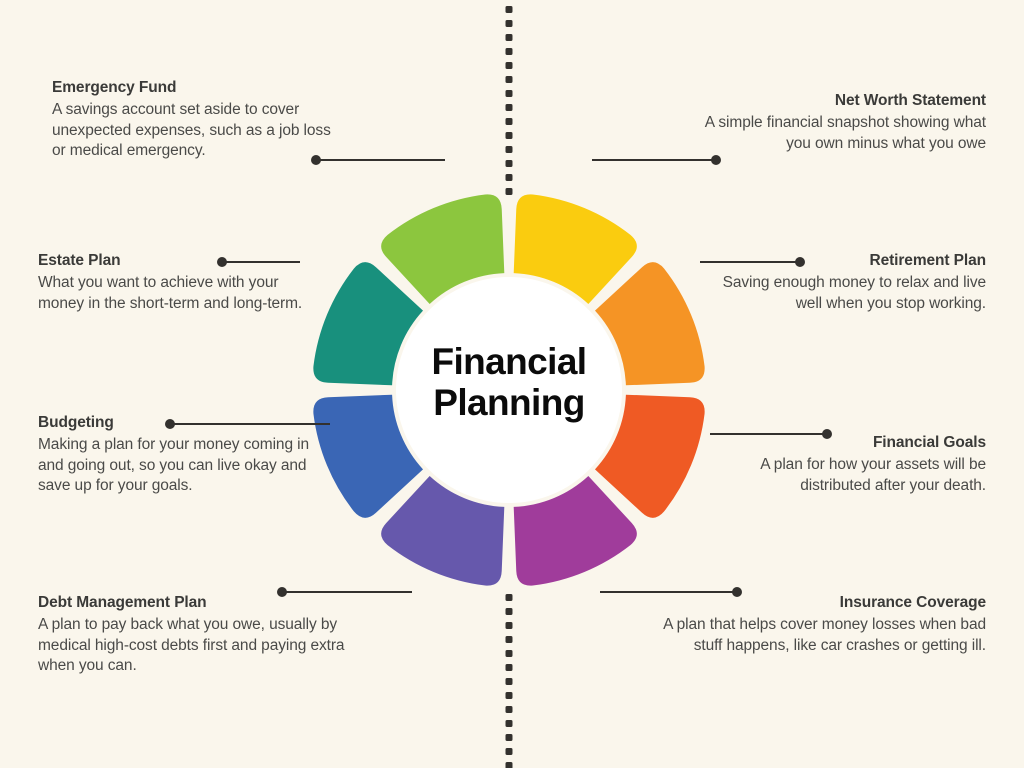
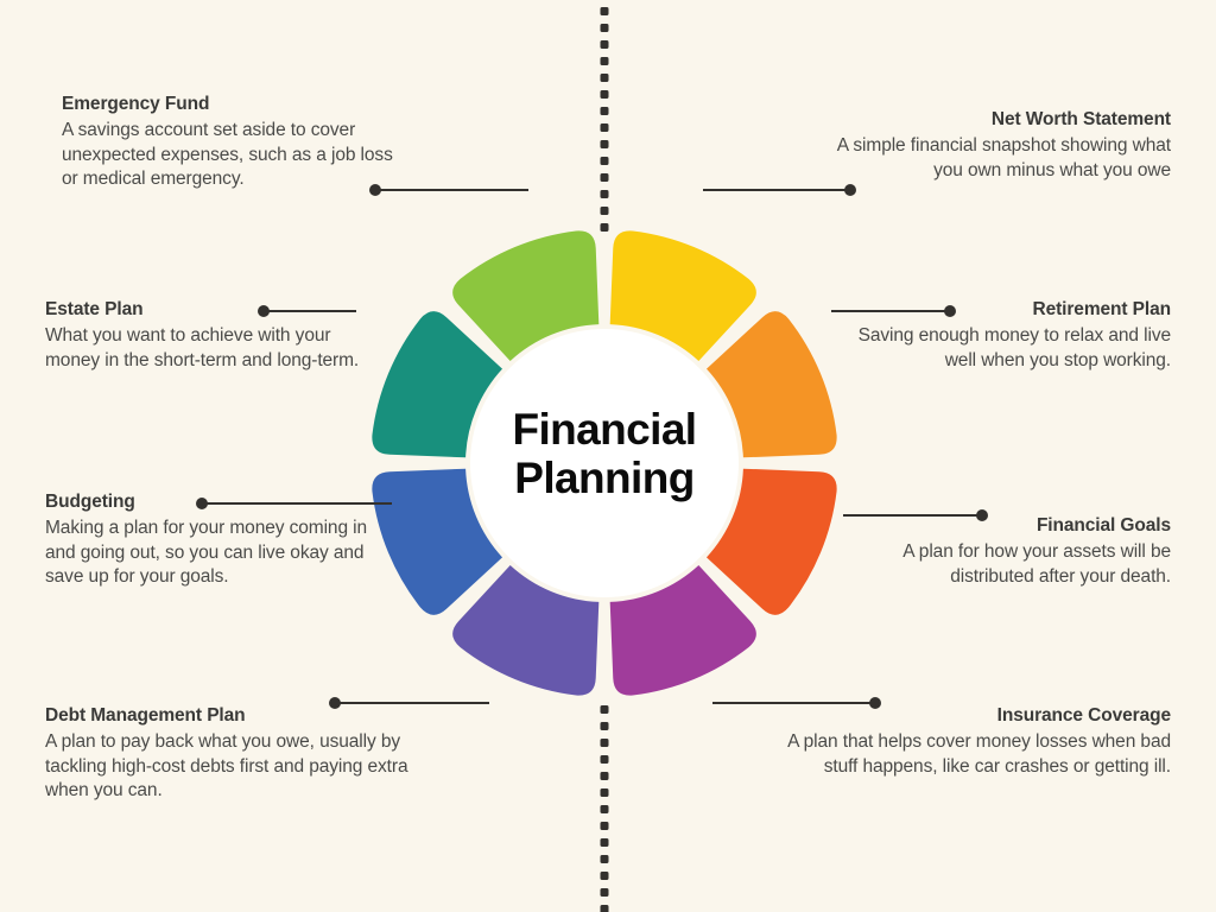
  Financial
  Planning
  Emergency Fund
  A savings account set aside to cover unexpected expenses, such as a job loss or medical emergency.
  Estate Plan
  What you want to achieve with your money in the short-term and long-term.
  Budgeting
  Making a plan for your money coming in and going out, so you can live okay and save up for your goals.
  Debt Management Plan
- A plan to pay back what you owe, usually by medical high-cost debts first and paying extra when you can.
+ A plan to pay back what you owe, usually by tackling high-cost debts first and paying extra when you can.
  Net Worth Statement
  A simple financial snapshot showing what you own minus what you owe
  Retirement Plan
  Saving enough money to relax and live well when you stop working.
  Financial Goals
  A plan for how your assets will be distributed after your death.
  Insurance Coverage
  A plan that helps cover money losses when bad stuff happens, like car crashes or getting ill.
